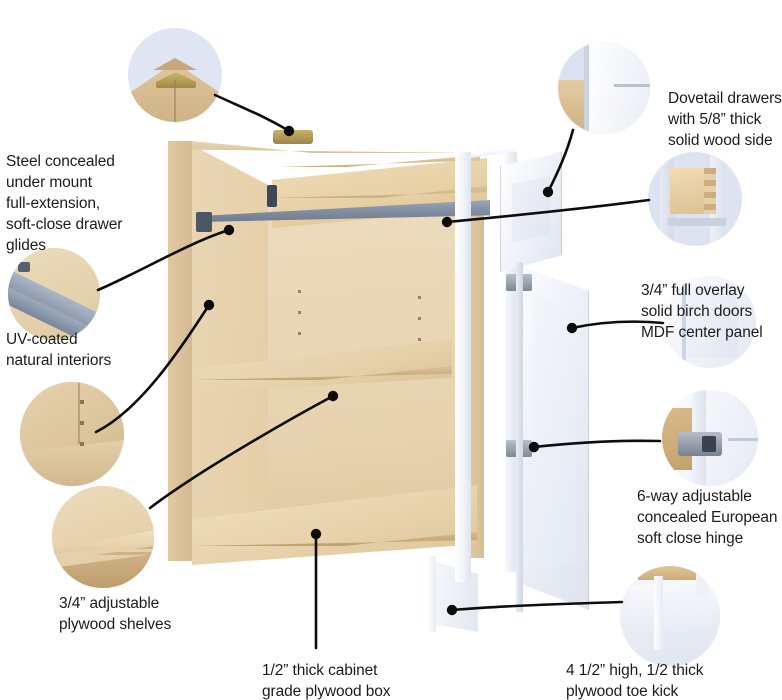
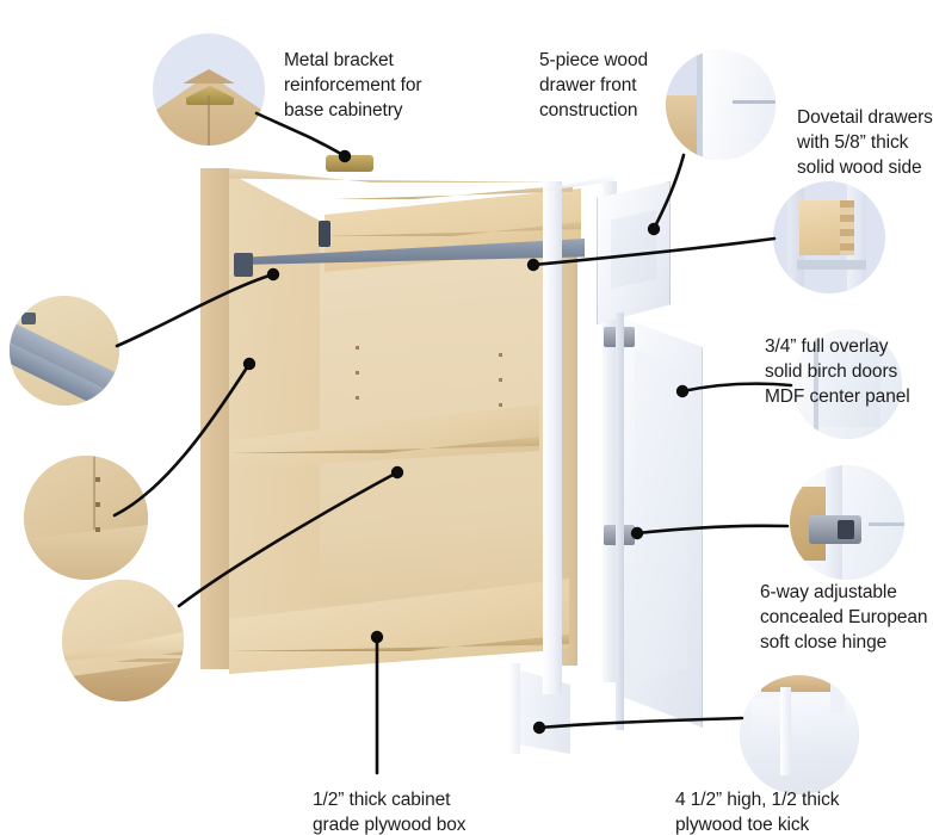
+ Metal bracket
+ reinforcement for
+ base cabinetry
+ 5-piece wood
+ drawer front
+ construction
  Dovetail drawers
  with 5/8” thick
  solid wood side
- Steel concealed
- under mount
- full-extension,
- soft-close drawer
- glides
- UV-coated
- natural interiors
  3/4” full overlay
  solid birch doors
  MDF center panel
  6-way adjustable
  concealed European
  soft close hinge
- 3/4” adjustable
- plywood shelves
  1/2” thick cabinet
  grade plywood box
  4 1/2” high, 1/2 thick
  plywood toe kick
